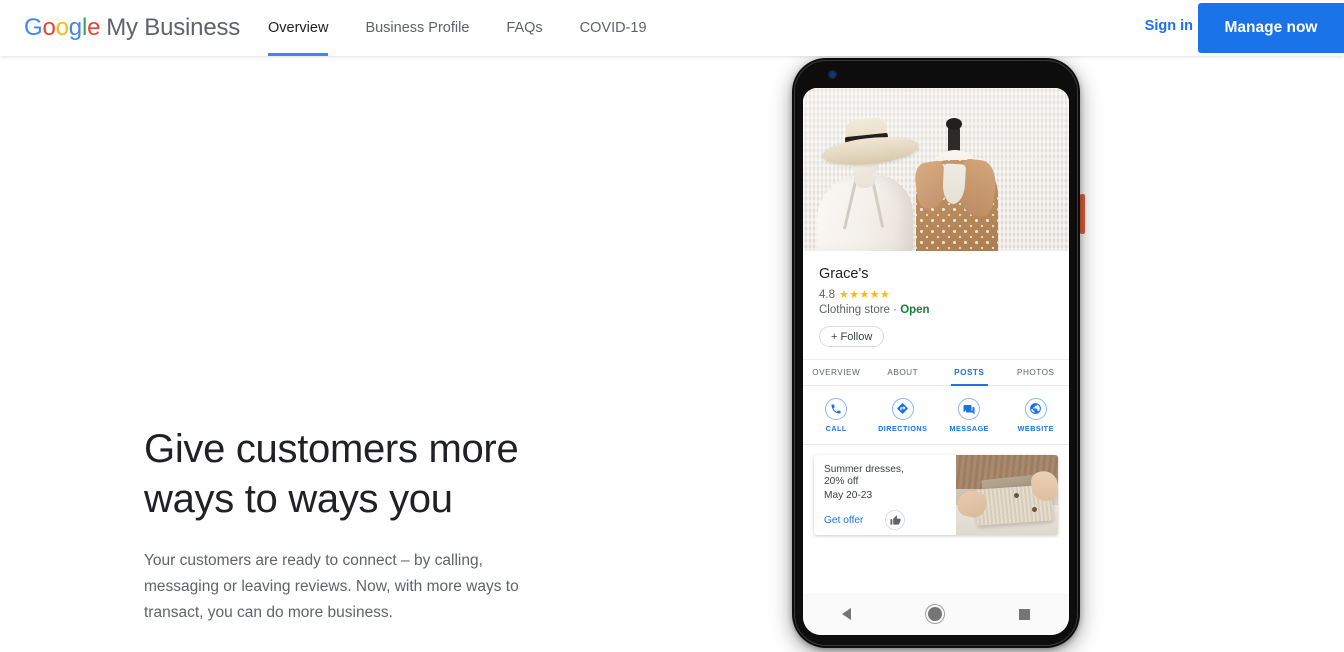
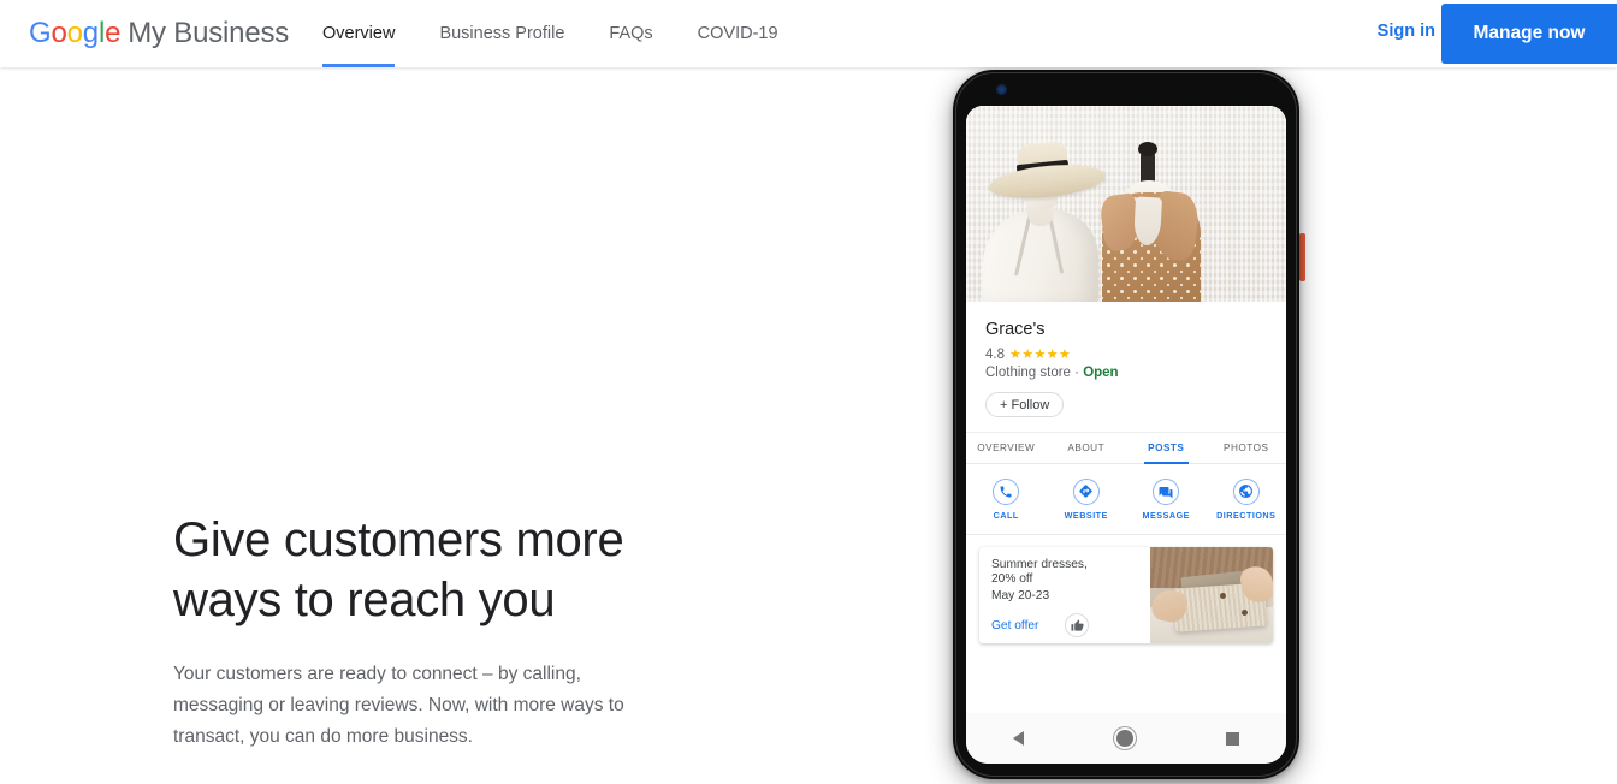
  Google My Business
  Overview
  Business Profile
  FAQs
  COVID-19
  Sign in
  Manage now
- Give customers more ways to ways you
+ Give customers more ways to reach you
  Your customers are ready to connect – by calling, messaging or leaving reviews. Now, with more ways to transact, you can do more business.
  Grace's
  4.8
  ★★★★★
  Clothing store · Open
  + Follow
  OVERVIEW
  ABOUT
  POSTS
  PHOTOS
  CALL
- DIRECTIONS
+ WEBSITE
  MESSAGE
- WEBSITE
+ DIRECTIONS
  Summer dresses,
  20% off
  May 20-23
  Get offer
